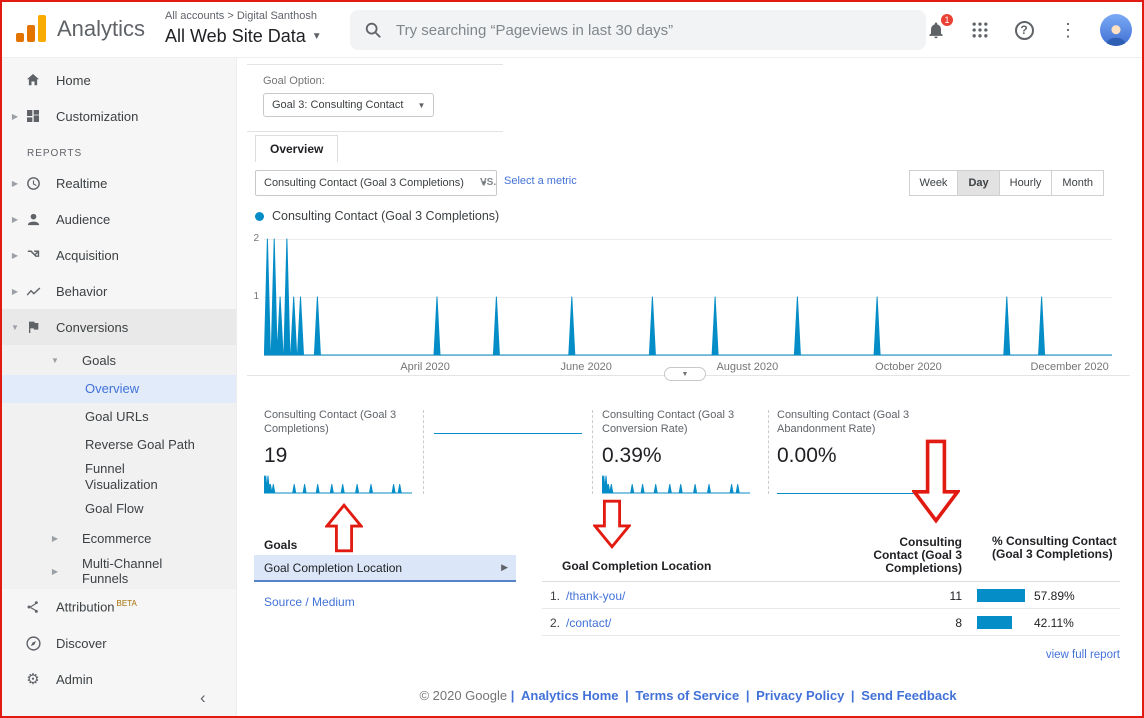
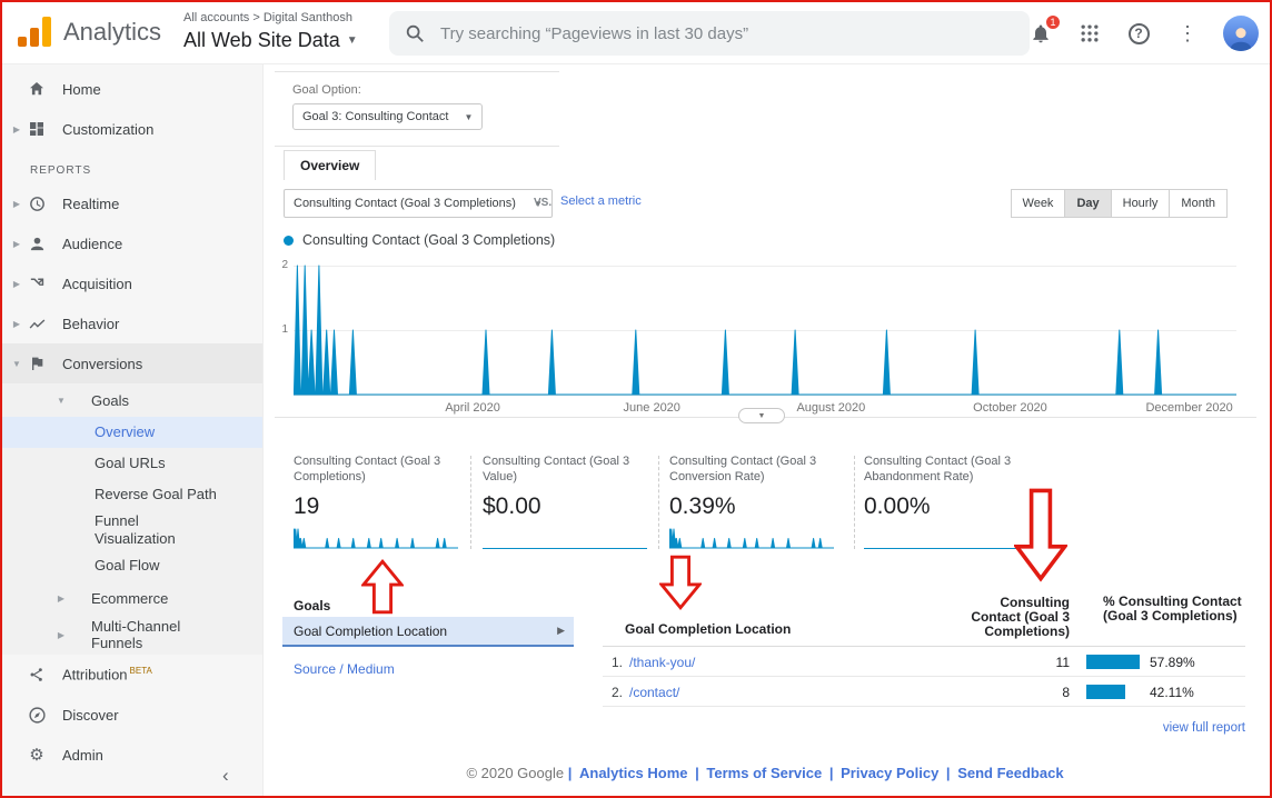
  Analytics
  All accounts > Digital Santhosh
  All Web Site Data
  ▼
  Try searching “Pageviews in last 30 days”
  1
  ?
  ⋮
  Home
  ▶
  Customization
  REPORTS
  ▶
  Realtime
  ▶
  Audience
  ▶
  Acquisition
  ▶
  Behavior
  ▼
  Conversions
  ▼
  Goals
  Overview
  Goal URLs
  Reverse Goal Path
  Funnel Visualization
  Goal Flow
  ▶
  Ecommerce
  ▶
  Multi-Channel Funnels
  Attribution BETA
  Discover
  ⚙
  Admin
  ‹
  Goal Option:
  Goal 3: Consulting Contact
  ▼
  Overview
  Consulting Contact (Goal 3 Completions)
  ▼
  VS.
  Select a metric
  Week
  Day
  Hourly
  Month
  Consulting Contact (Goal 3 Completions)
  2
  1
  April 2020
  June 2020
  August 2020
  October 2020
  December 2020
  Consulting Contact (Goal 3 Completions)
  19
+ Consulting Contact (Goal 3 Value)
+ $0.00
  Consulting Contact (Goal 3 Conversion Rate)
  0.39%
  Consulting Contact (Goal 3 Abandonment Rate)
  0.00%
  Goals
  Goal Completion Location
  ▶
  Source / Medium
  Goal Completion Location
  Consulting
  Contact (Goal 3
  Completions)
  % Consulting Contact
  (Goal 3 Completions)
  1.
  /thank-you/
  11
  57.89%
  2.
  /contact/
  8
  42.11%
  view full report
  © 2020 Google | Analytics Home | Terms of Service | Privacy Policy | Send Feedback
